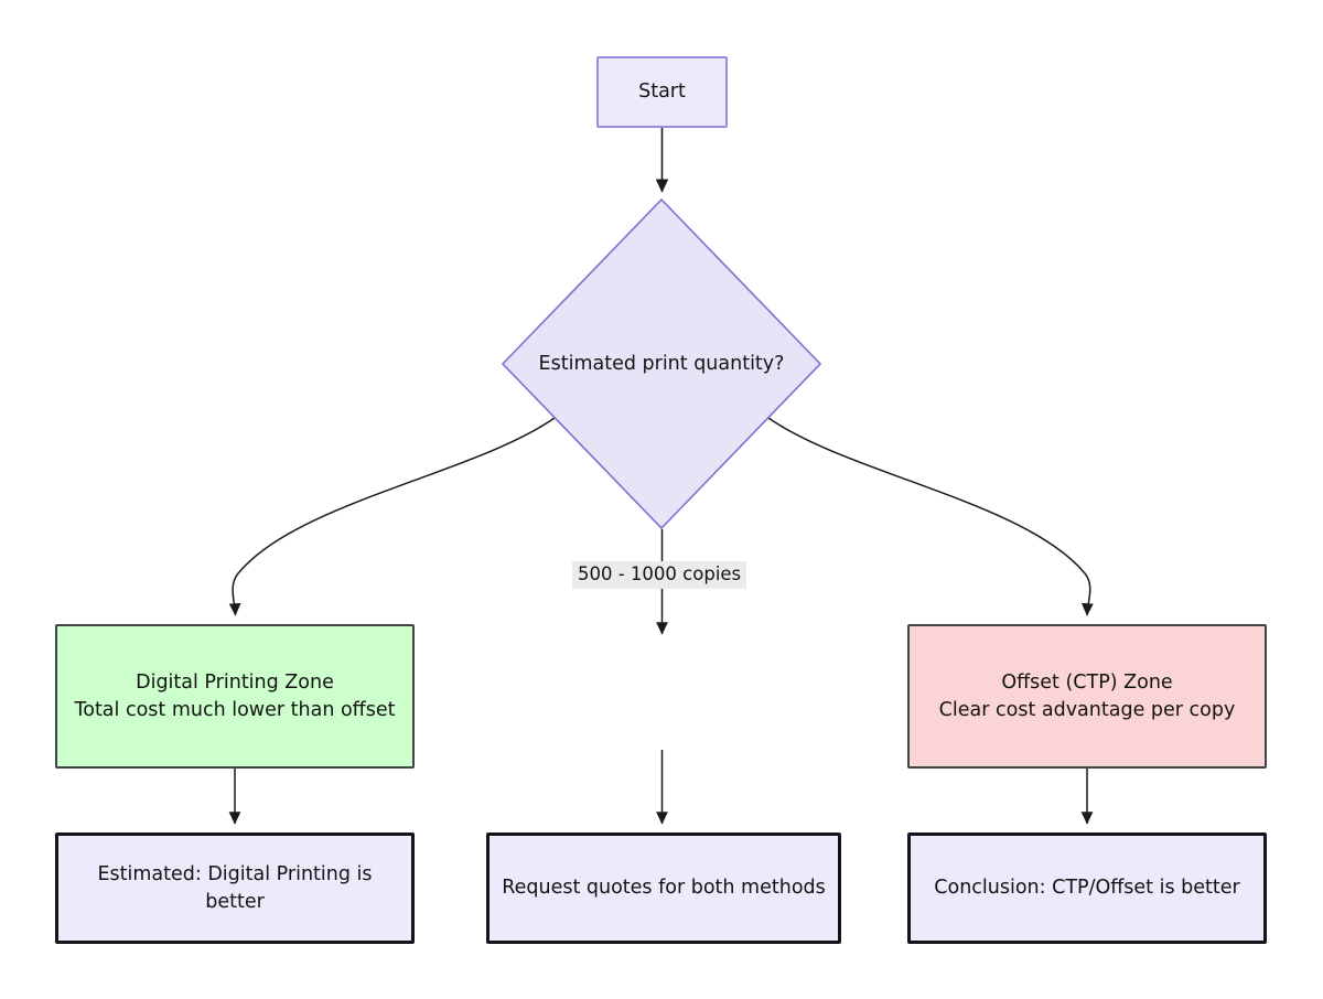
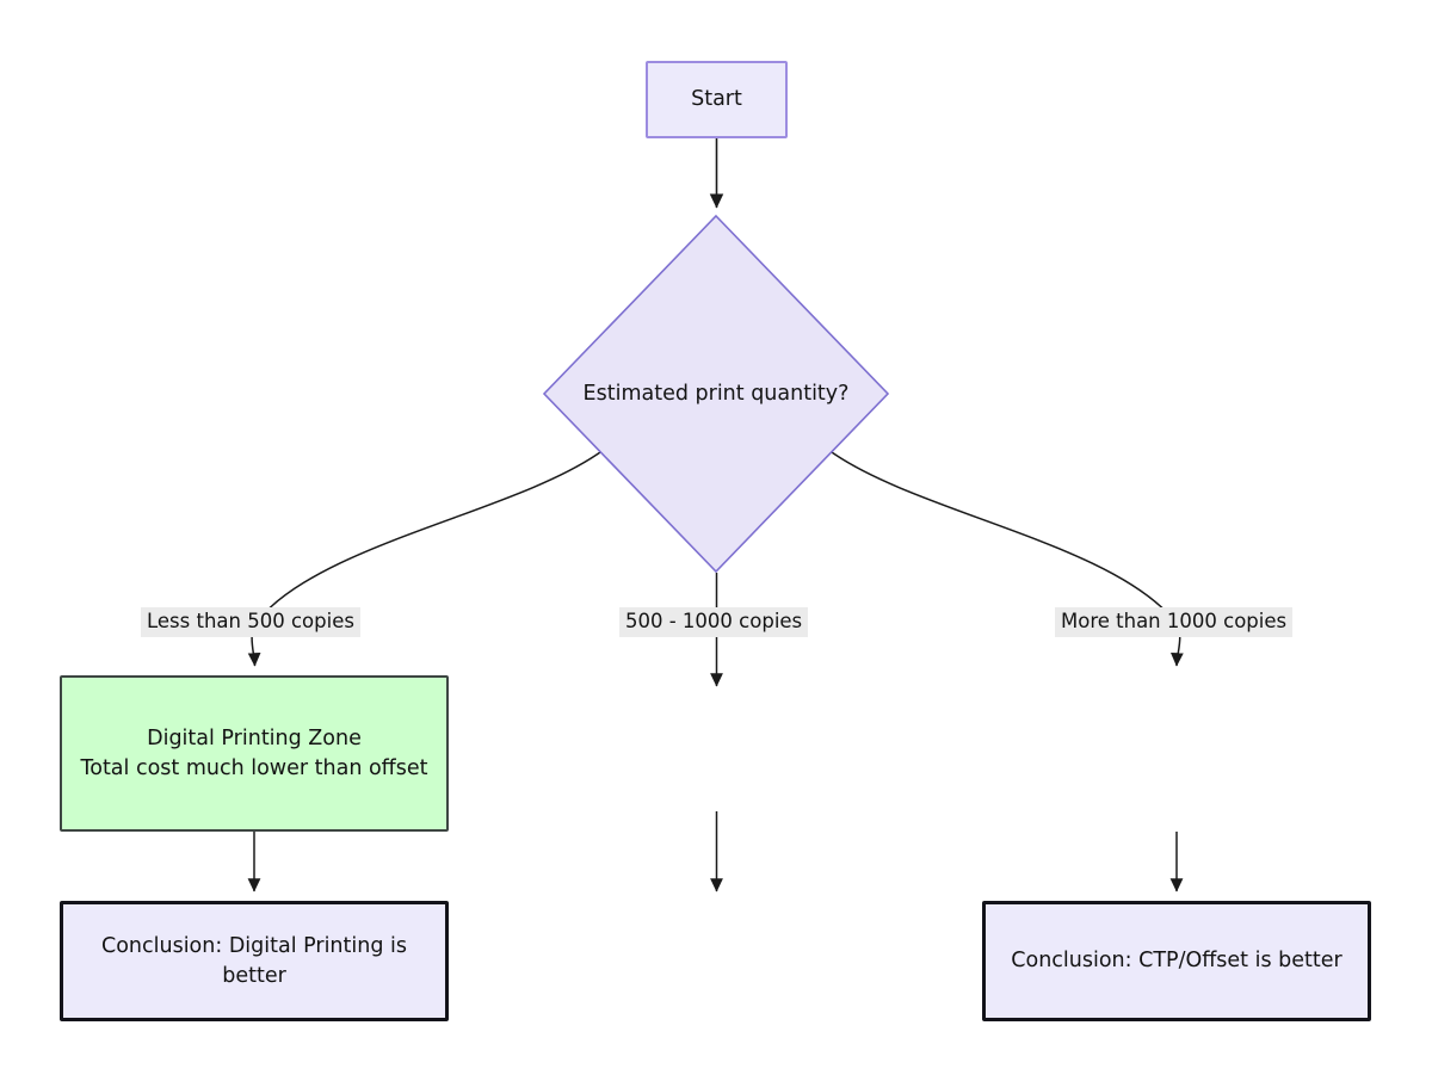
  Start
  Estimated print quantity?
+ Less than 500 copies
  500 - 1000 copies
+ More than 1000 copies
  Digital Printing Zone
  Total cost much lower than offset
- Offset (CTP) Zone
- Clear cost advantage per copy
- Estimated: Digital Printing is better
+ Conclusion: Digital Printing is better
- Request quotes for both methods
  Conclusion: CTP/Offset is better
